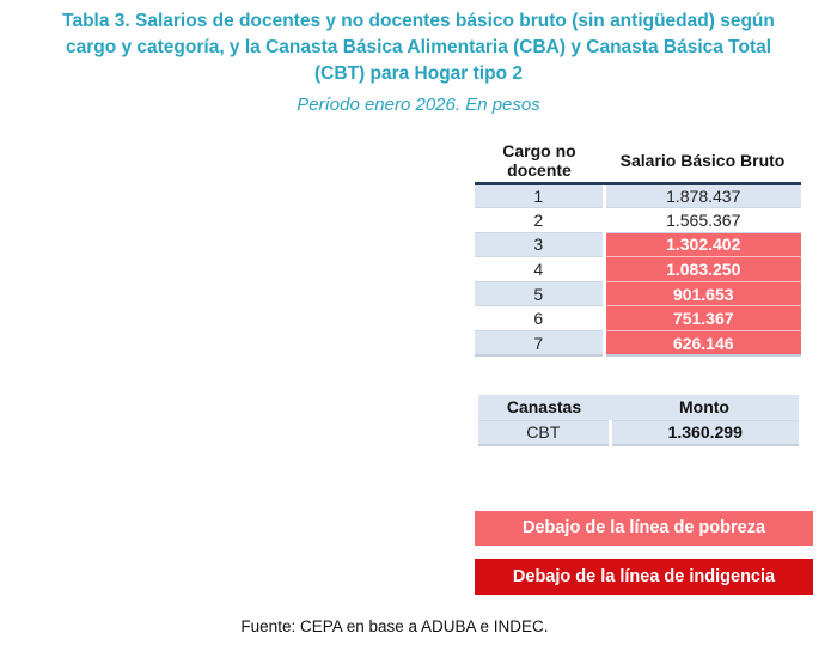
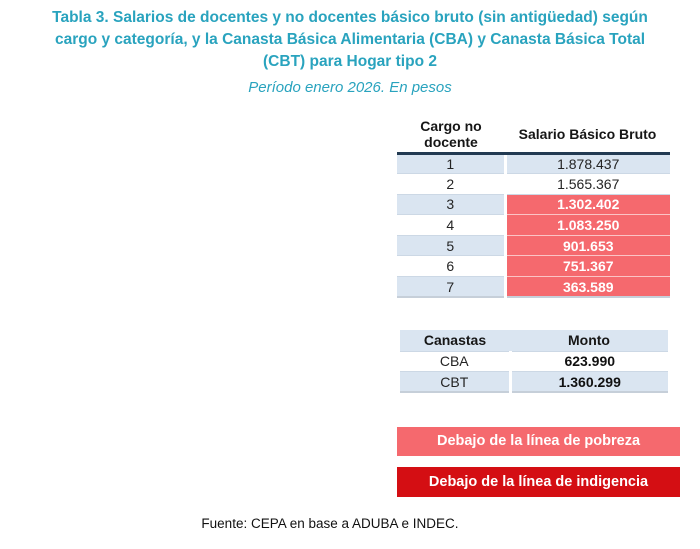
  Tabla 3. Salarios de docentes y no docentes básico bruto (sin antigüedad) según
  cargo y categoría, y la Canasta Básica Alimentaria (CBA) y Canasta Básica Total
  (CBT) para Hogar tipo 2
  Período enero 2026. En pesos
  Cargo no docente	Salario Básico Bruto
  1	1.878.437
  2	1.565.367
  3	1.302.402
  4	1.083.250
  5	901.653
  6	751.367
- 7	626.146
+ 7	363.589
  Canastas	Monto
+ CBA	623.990
  CBT	1.360.299
  Debajo de la línea de pobreza
  Debajo de la línea de indigencia
  Fuente: CEPA en base a ADUBA e INDEC.
